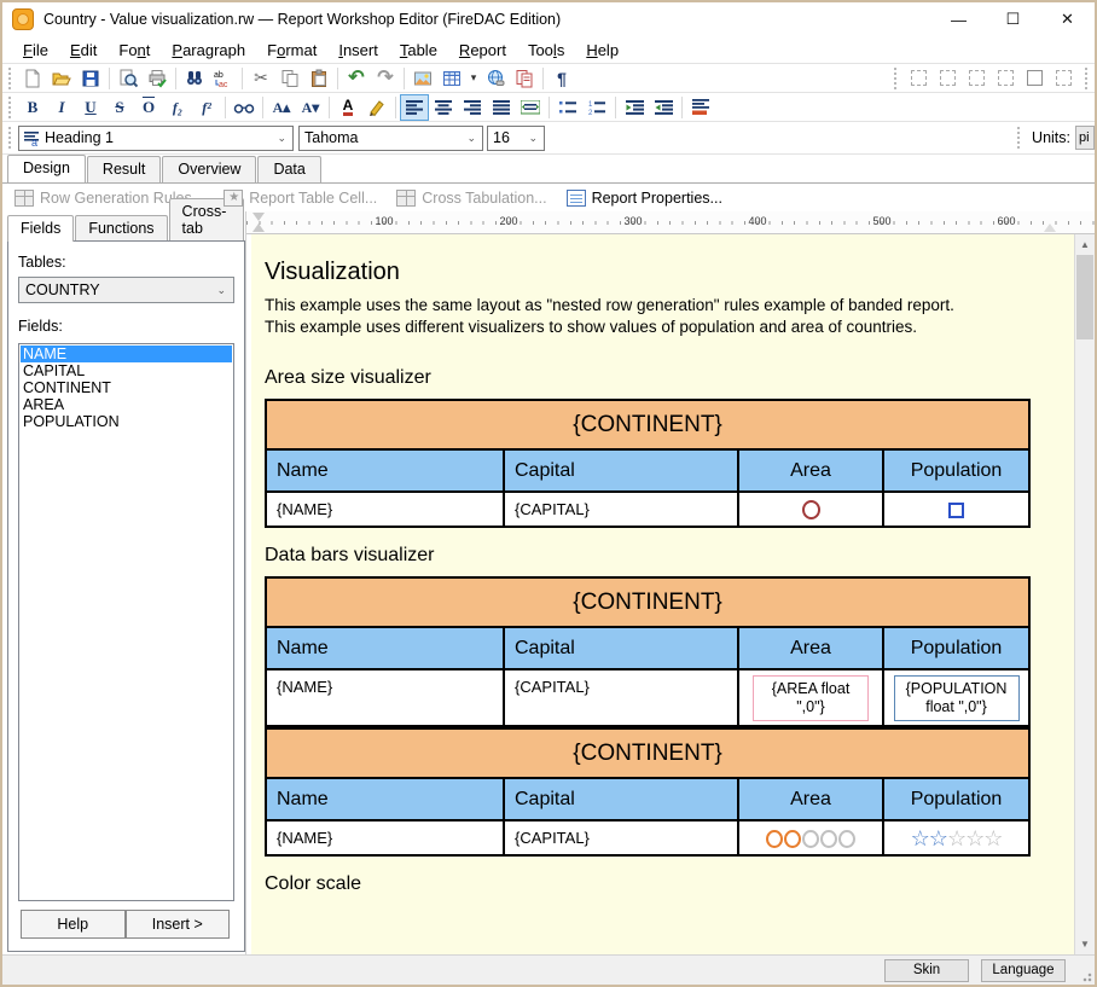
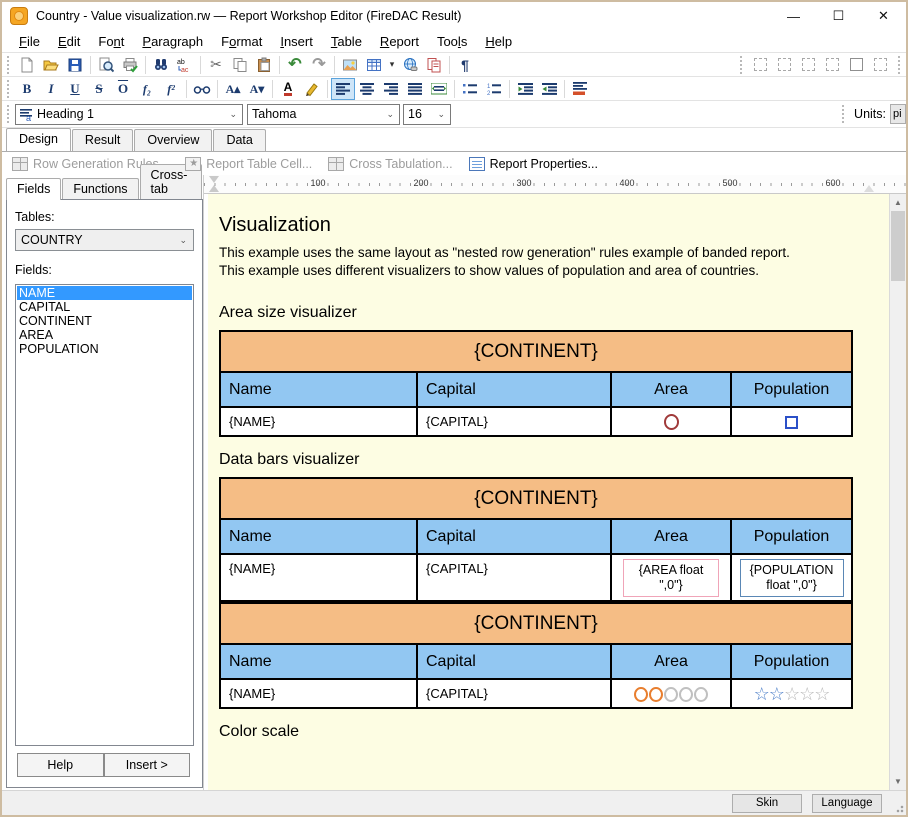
- Country - Value visualization.rw — Report Workshop Editor (FireDAC Edition)
+ Country - Value visualization.rw — Report Workshop Editor (FireDAC Result)
  —
  ☐
  ✕
  File
  Edit
  Font
  Paragraph
  Format
  Insert
  Table
  Report
  Tools
  Help
  ✂
  ↶
  ↷
  ▾
  ¶
  B
  I
  U
  S
  O
  f₂
  f²
  A▴
  A▾
  A
  a
  Heading 1
  ⌄
  Tahoma
  ⌄
  16
  ⌄
  Units:
  pi
  Design
  Result
  Overview
  Data
  Row Generation Ru
  ★
  Report Table Cell...
  Cross Tabulation...
  Report Properties...
  Fields
  Functions
  Cross-tab
  Tables:
  COUNTRY
  ⌄
  Fields:
  NAME
  CAPITAL
  CONTINENT
  AREA
  POPULATION
  Help
  Insert >
  100
  200
  300
  400
  500
  600
  Visualization
  This example uses the same layout as "nested row generation" rules example of banded report.
  This example uses different visualizers to show values of population and area of countries.
  Area size visualizer
  {CONTINENT}
  Name	Capital	Area	Population
  {NAME}	{CAPITAL}
  Data bars visualizer
  {CONTINENT}
  Name	Capital	Area	Population
  {NAME}	{CAPITAL}	{AREA float ",0"}	{POPULATION float ",0"}
  {CONTINENT}
  Name	Capital	Area	Population
  {NAME}	{CAPITAL}		☆☆☆☆☆
  Color scale
  ▲
  ▼
  Skin
  Language
